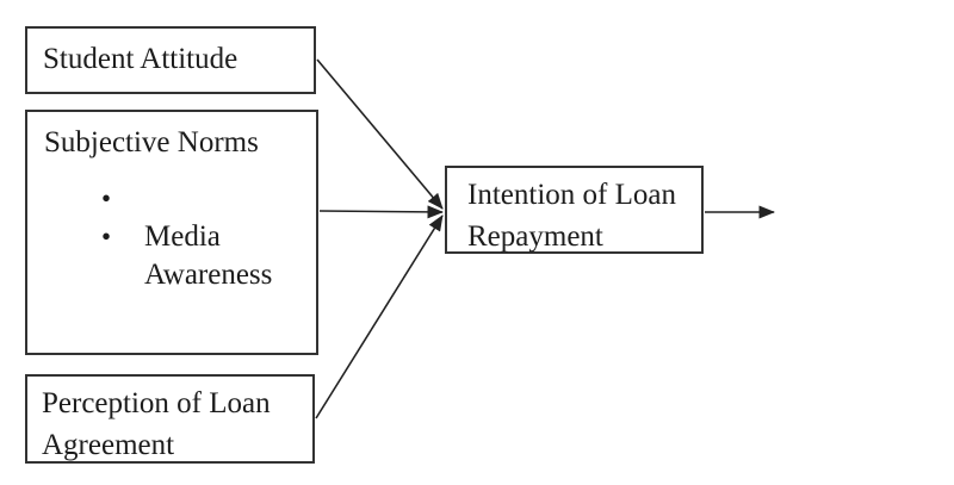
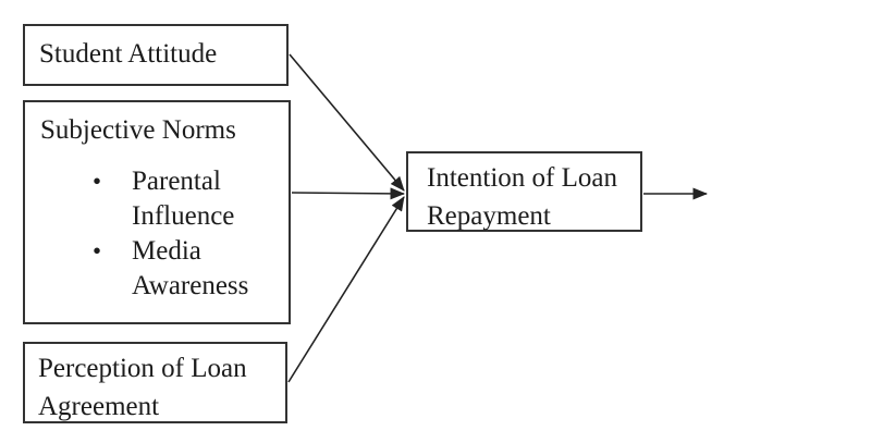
  Student Attitude
  Subjective Norms
  •
+ Parental Influence
  •
  Media Awareness
  Perception of Loan Agreement
  Intention of Loan Repayment
